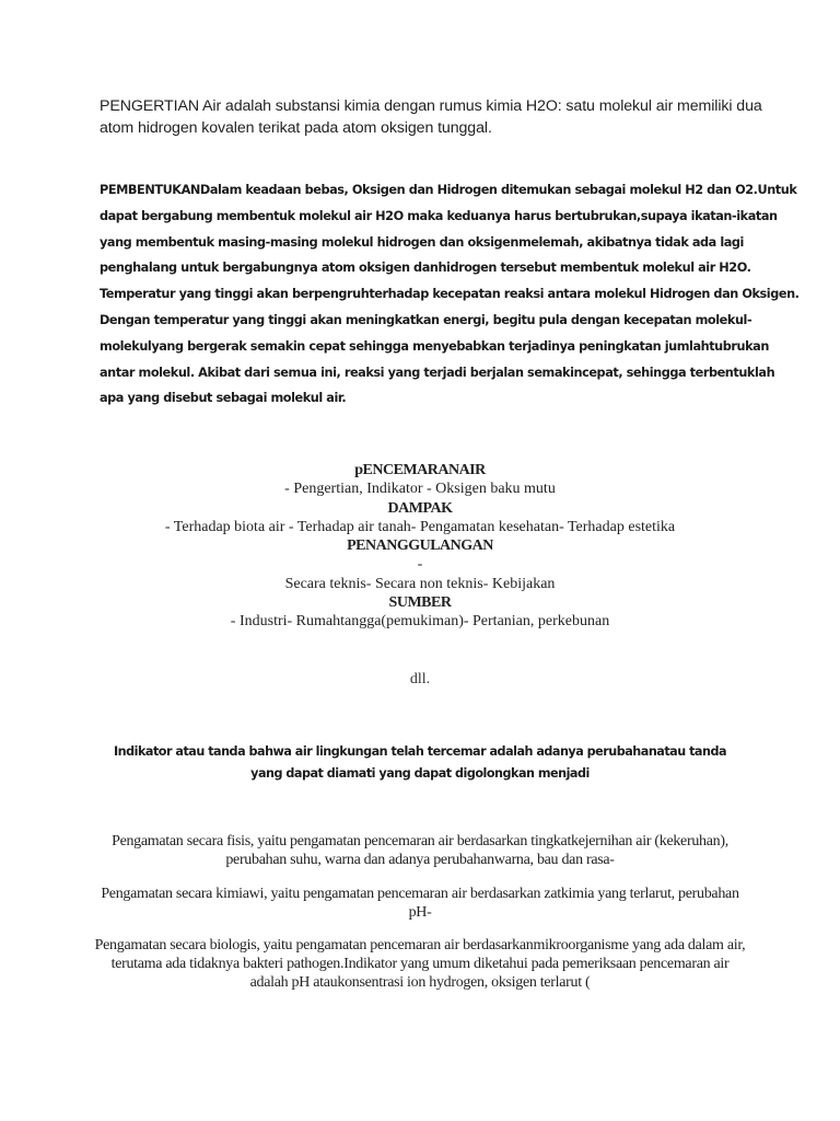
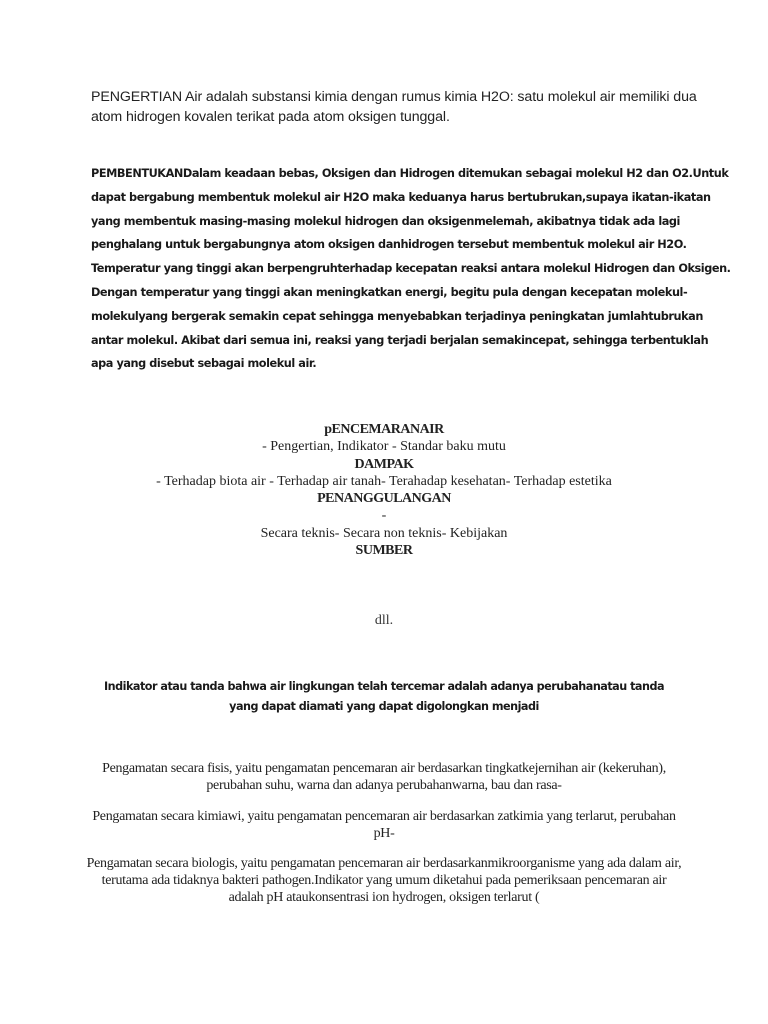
  PENGERTIAN Air adalah substansi kimia dengan rumus kimia H2O: satu molekul air memiliki dua atom hidrogen kovalen terikat pada atom oksigen tunggal.
  PEMBENTUKANDalam keadaan bebas, Oksigen dan Hidrogen ditemukan sebagai molekul H2 dan O2.Untuk dapat bergabung membentuk molekul air H2O maka keduanya harus bertubrukan,supaya ikatan-ikatan yang membentuk masing-masing molekul hidrogen dan oksigenmelemah, akibatnya tidak ada lagi penghalang untuk bergabungnya atom oksigen danhidrogen tersebut membentuk molekul air H2O. Temperatur yang tinggi akan berpengruhterhadap kecepatan reaksi antara molekul Hidrogen dan Oksigen. Dengan temperatur yang tinggi akan meningkatkan energi, begitu pula dengan kecepatan molekul-molekulyang bergerak semakin cepat sehingga menyebabkan terjadinya peningkatan jumlahtubrukan antar molekul. Akibat dari semua ini, reaksi yang terjadi berjalan semakincepat, sehingga terbentuklah apa yang disebut sebagai molekul air.
  pENCEMARANAIR
- - Pengertian, Indikator - Oksigen baku mutu
+ - Pengertian, Indikator - Standar baku mutu
  DAMPAK
- - Terhadap biota air - Terhadap air tanah- Pengamatan kesehatan- Terhadap estetika
+ - Terhadap biota air - Terhadap air tanah- Terahadap kesehatan- Terhadap estetika
  PENANGGULANGAN
  -
  Secara teknis- Secara non teknis- Kebijakan
  SUMBER
- - Industri- Rumahtangga(pemukiman)- Pertanian, perkebunan
  dll.
  Indikator atau tanda bahwa air lingkungan telah tercemar adalah adanya perubahanatau tanda yang dapat diamati yang dapat digolongkan menjadi
  Pengamatan secara fisis, yaitu pengamatan pencemaran air berdasarkan tingkatkejernihan air (kekeruhan), perubahan suhu, warna dan adanya perubahanwarna, bau dan rasa-
  Pengamatan secara kimiawi, yaitu pengamatan pencemaran air berdasarkan zatkimia yang terlarut, perubahan pH-
  Pengamatan secara biologis, yaitu pengamatan pencemaran air berdasarkanmikroorganisme yang ada dalam air, terutama ada tidaknya bakteri pathogen.Indikator yang umum diketahui pada pemeriksaan pencemaran air adalah pH ataukonsentrasi ion hydrogen, oksigen terlarut (
